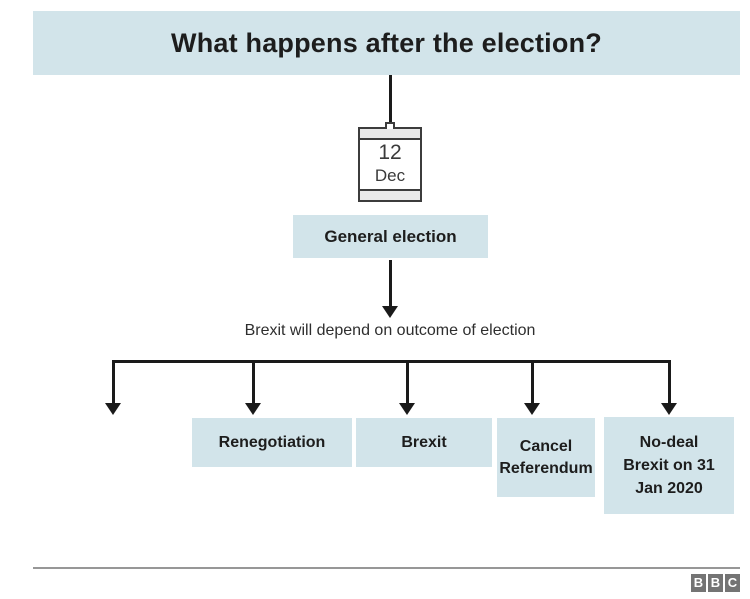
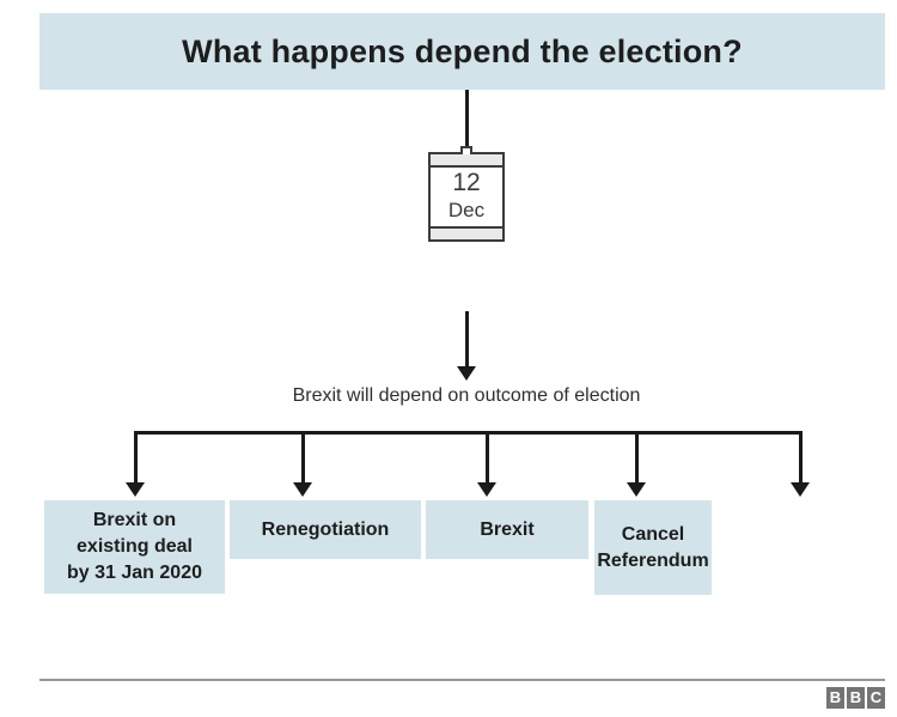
- What happens after the election?
+ What happens depend the election?
  12
  Dec
- General election
  Brexit will depend on outcome of election
+ Brexit on
+ existing deal
+ by 31 Jan 2020
  Renegotiation
  Brexit
  Cancel
  Referendum
- No-deal
- Brexit on 31
- Jan 2020
  B
  B
  C
